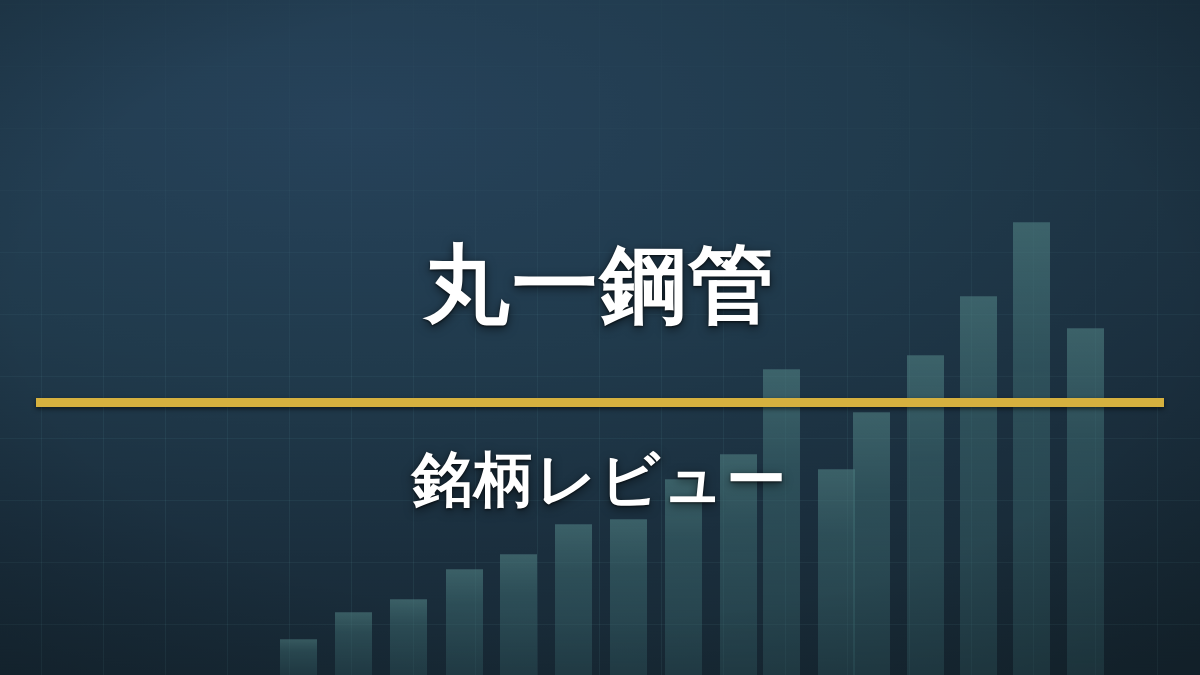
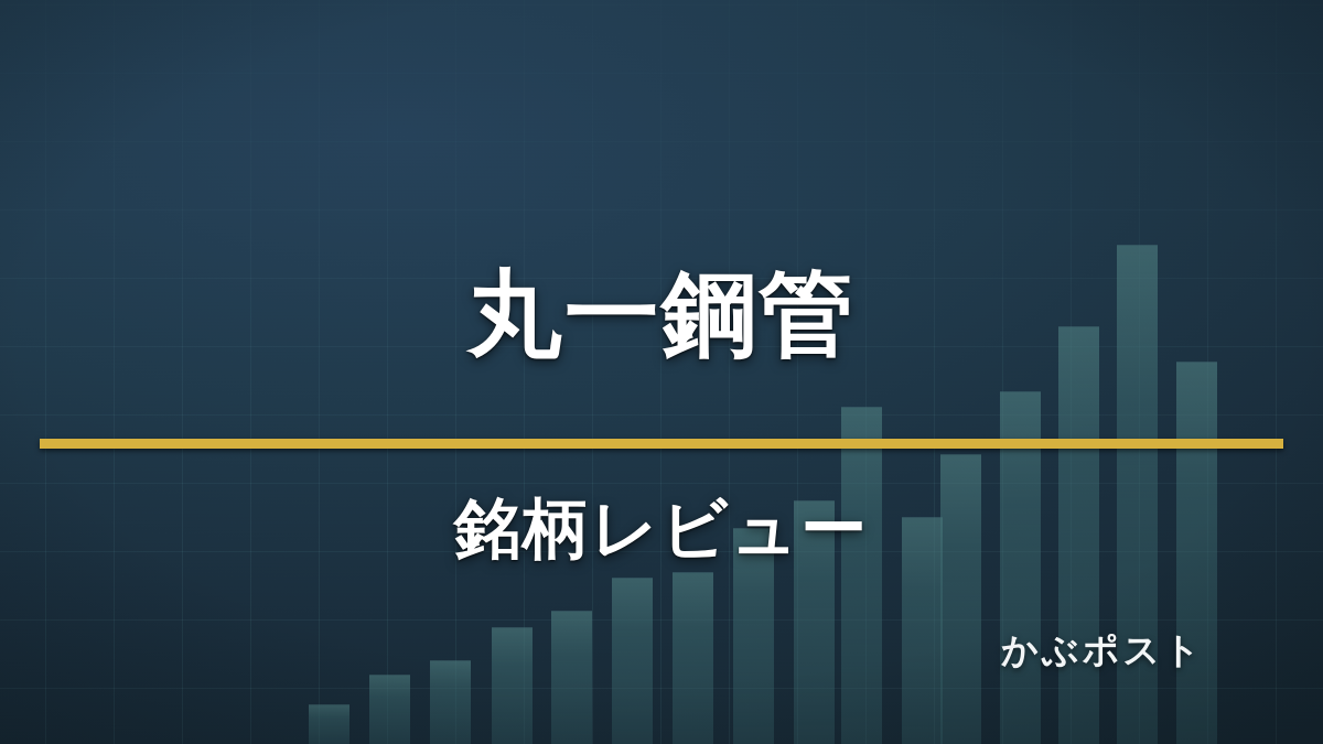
  丸一鋼管
  銘柄レビュー
+ かぶポスト
